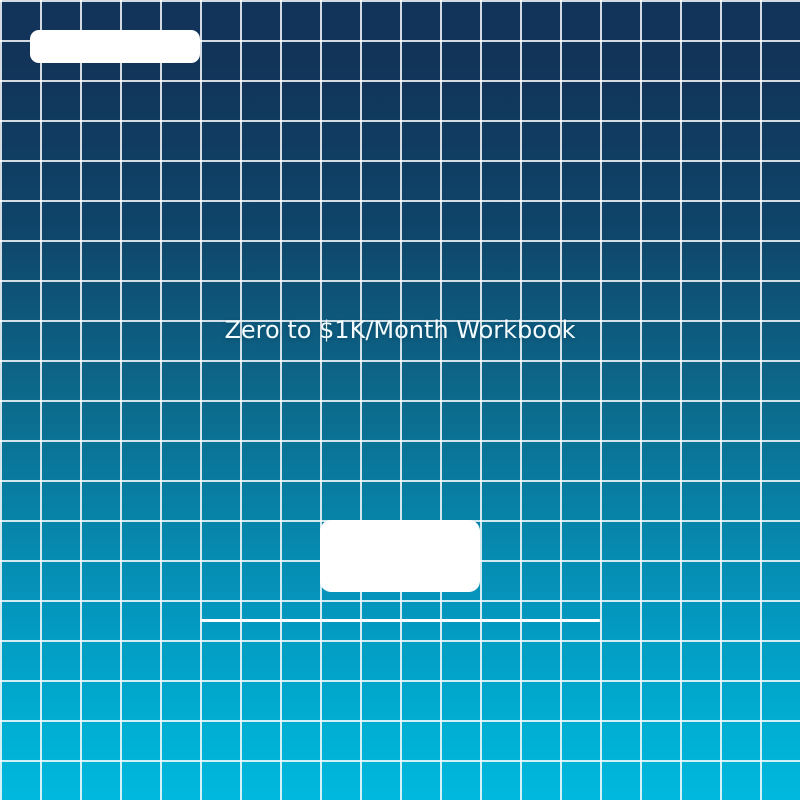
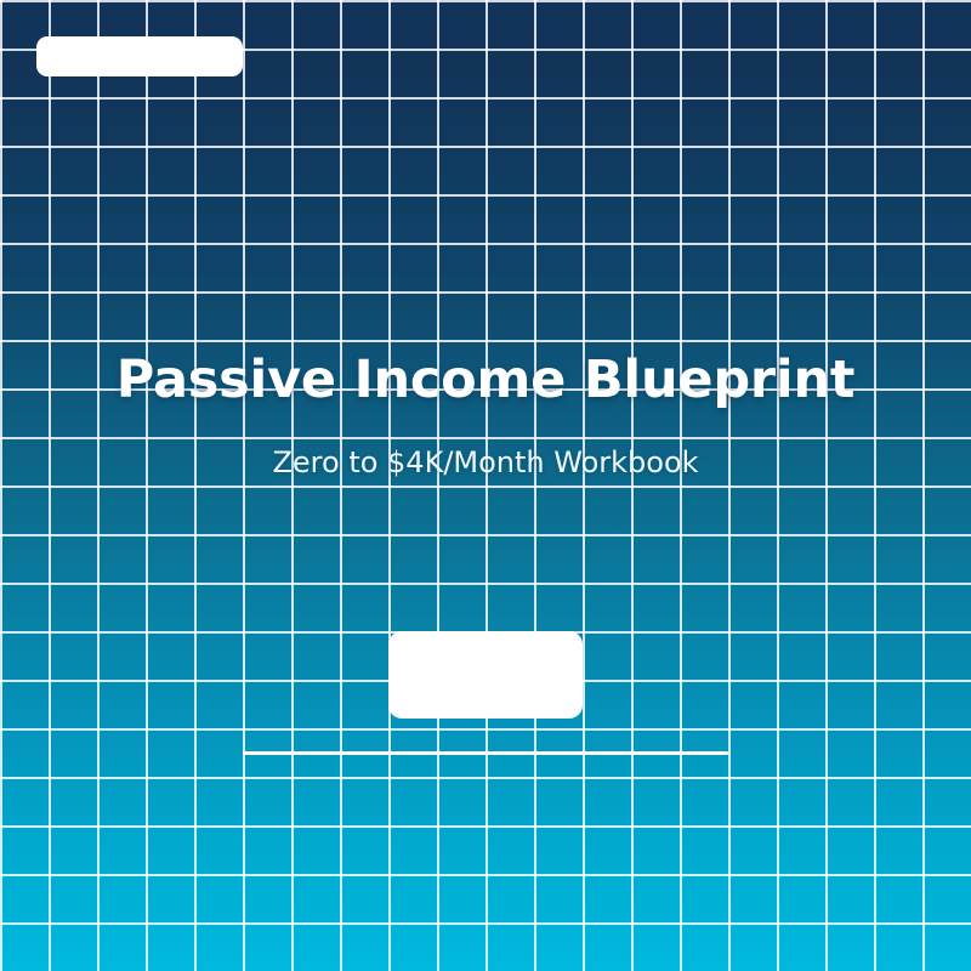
+ Passive Income Blueprint
- Zero to $1K/Month Workbook
+ Zero to $4K/Month Workbook
